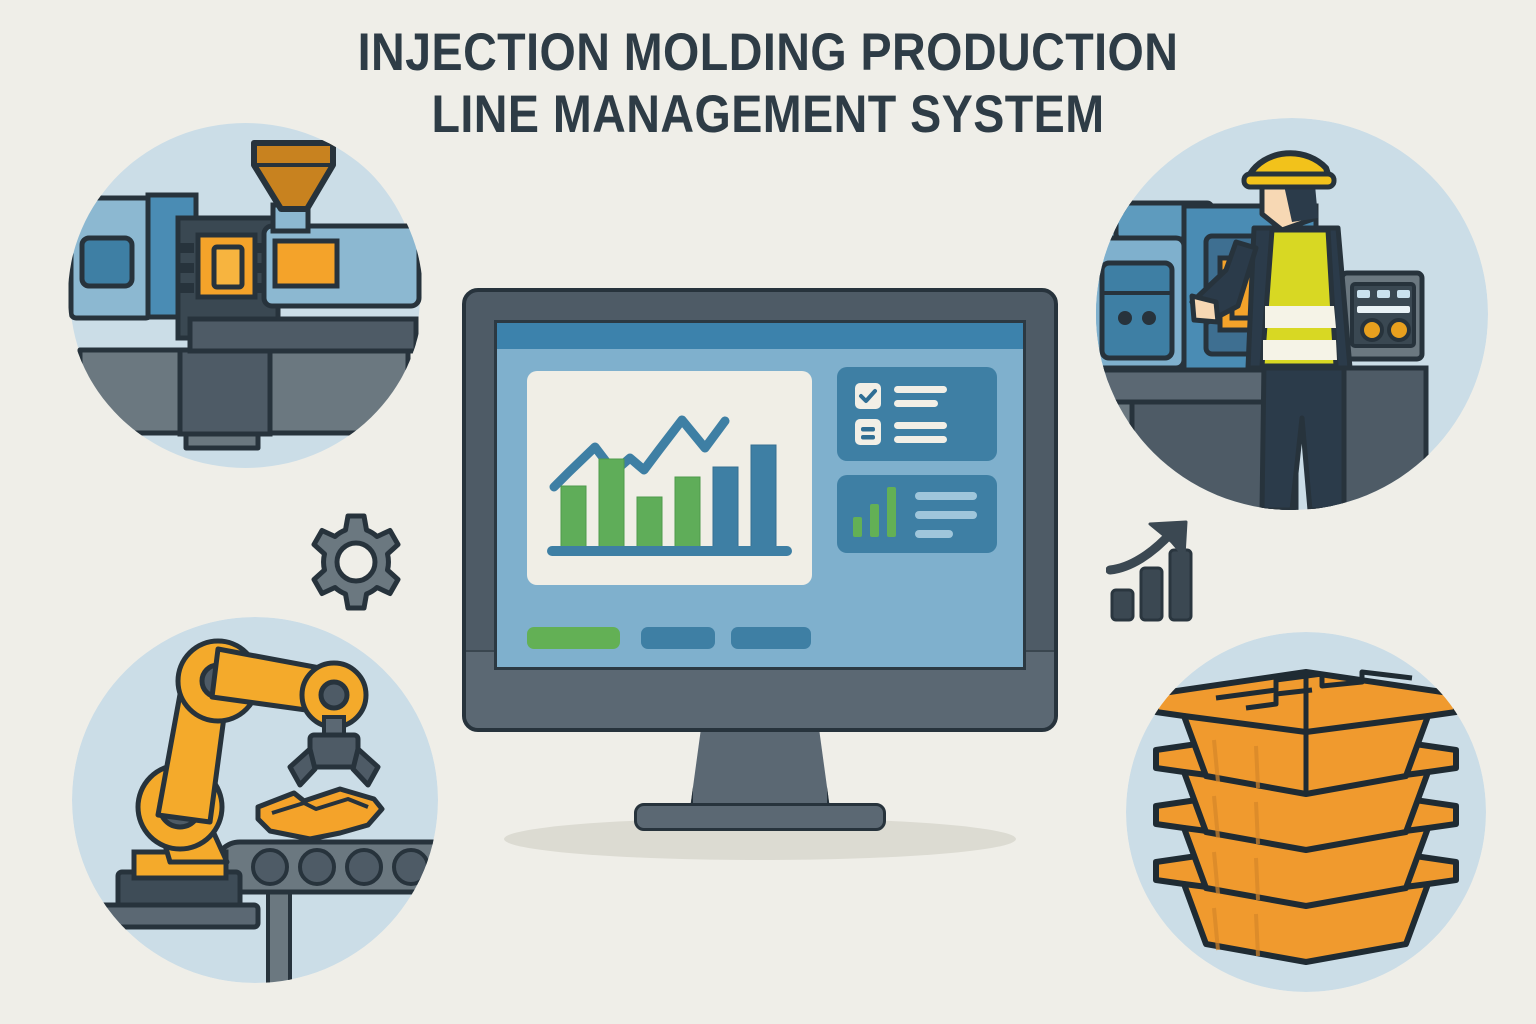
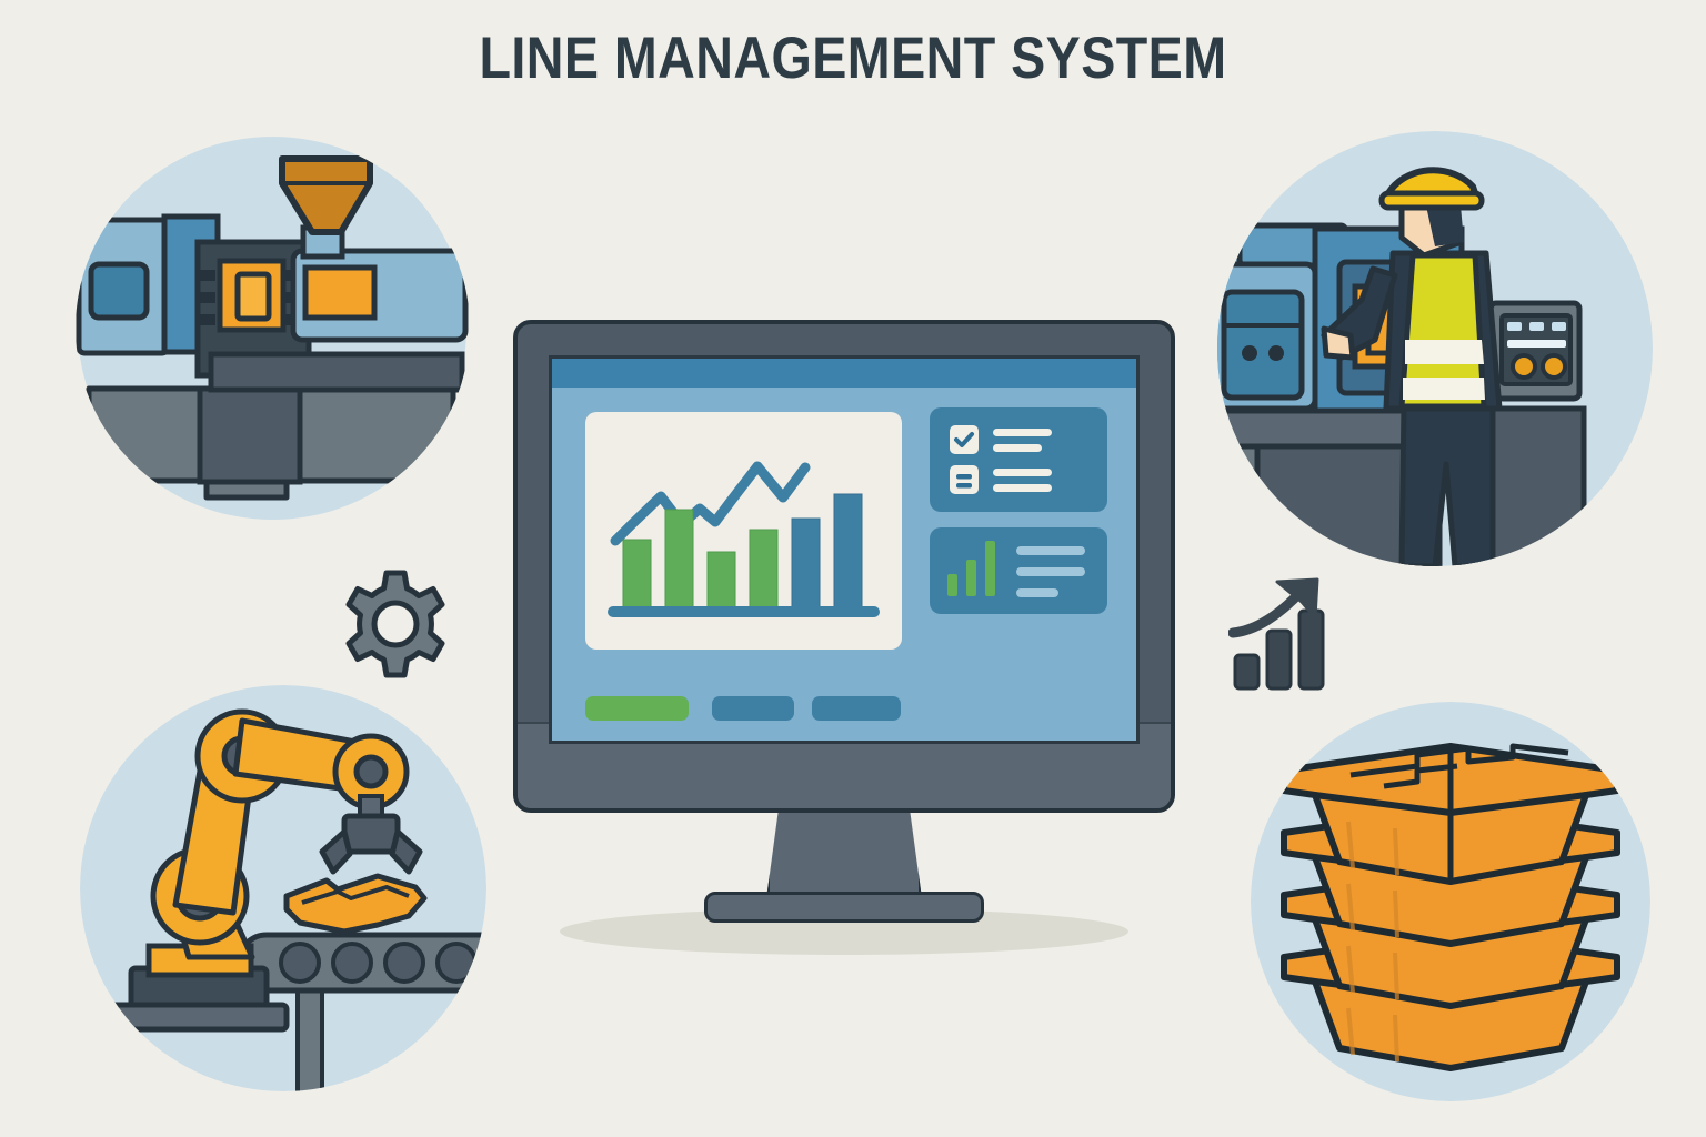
- INJECTION MOLDING PRODUCTION
  LINE MANAGEMENT SYSTEM
